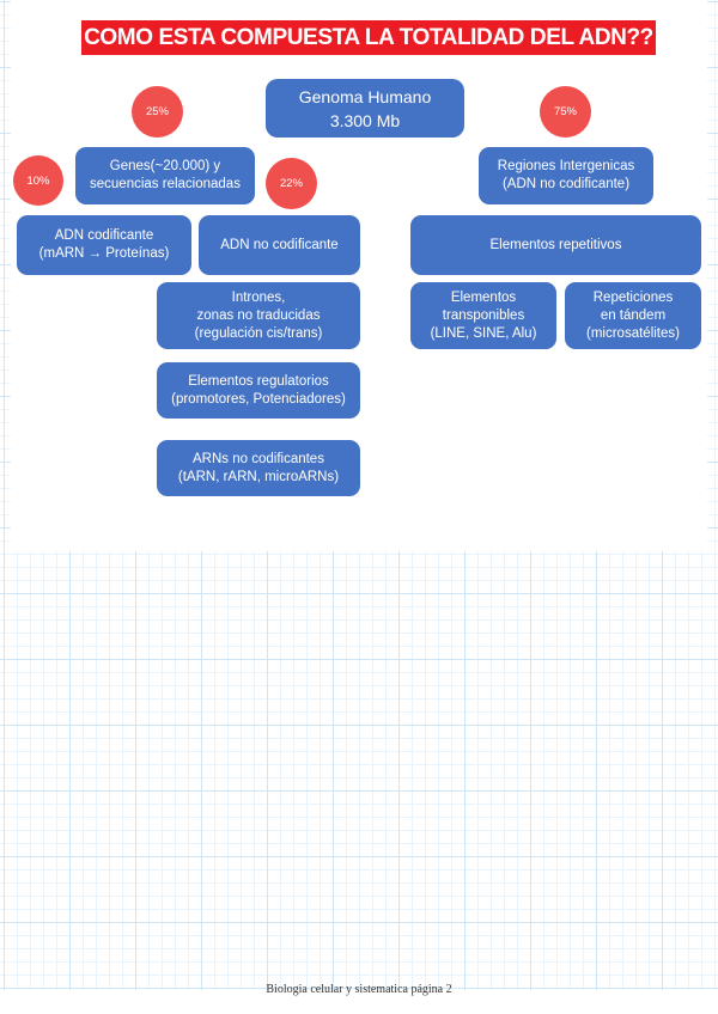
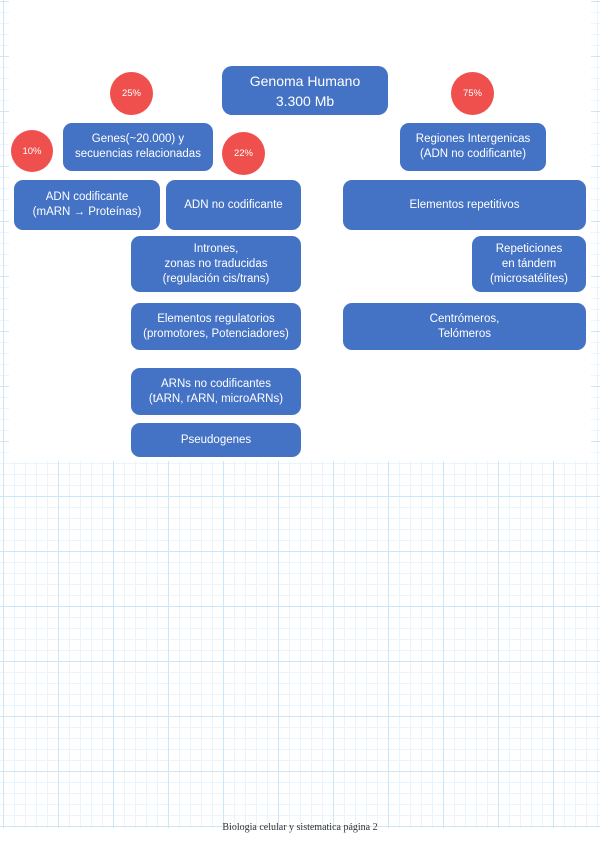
- COMO ESTA COMPUESTA LA TOTALIDAD DEL ADN??
  25%
  75%
  10%
  22%
  Genoma Humano
  3.300 Mb
  Genes(~20.000) y
  secuencias relacionadas
  Regiones Intergenicas
  (ADN no codificante)
  ADN codificante
  (mARN → Proteínas)
  ADN no codificante
  Elementos repetitivos
  Intrones,
  zonas no traducidas
  (regulación cis/trans)
- Elementos
- transponibles
- (LINE, SINE, Alu)
  Repeticiones
  en tándem
  (microsatélites)
  Elementos regulatorios
  (promotores, Potenciadores)
+ Centrómeros,
+ Telómeros
  ARNs no codificantes
  (tARN, rARN, microARNs)
+ Pseudogenes
  Biologia celular y sistematica página 2
